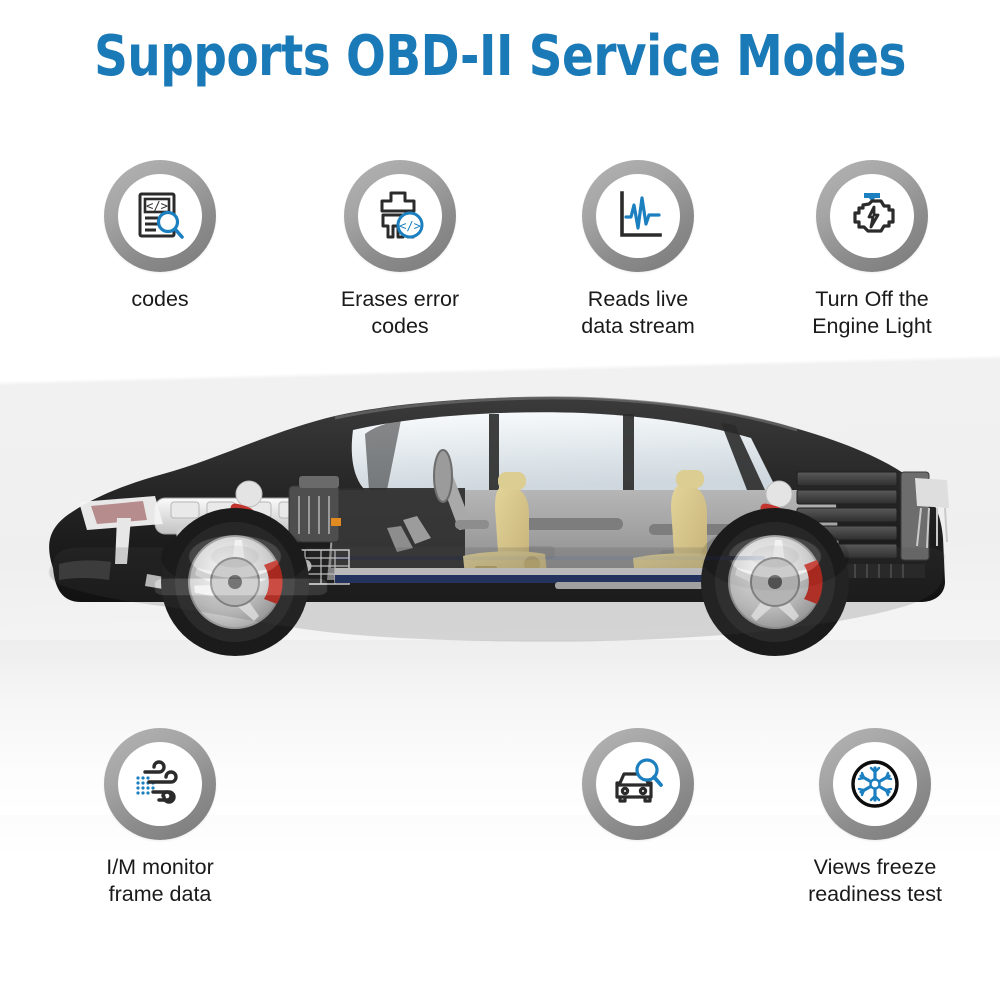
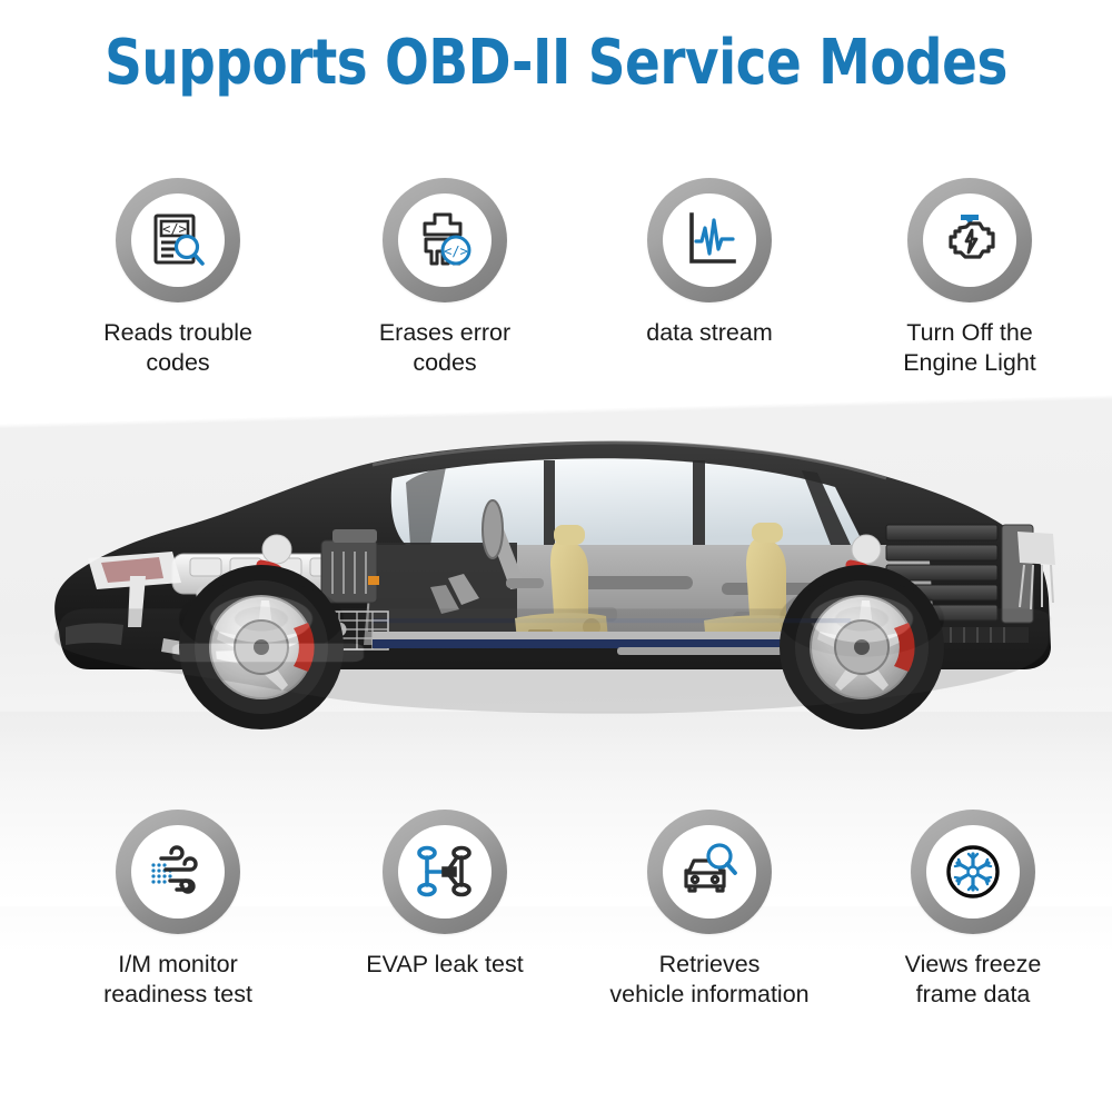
  Supports OBD-II Service Modes
  </>
+ Reads trouble
  codes
  </>
  Erases error
  codes
- Reads live
  data stream
  Turn Off the
  Engine Light
  I/M monitor
- frame data
+ readiness test
+ EVAP leak test
+ Retrieves
+ vehicle information
  Views freeze
- readiness test
+ frame data
